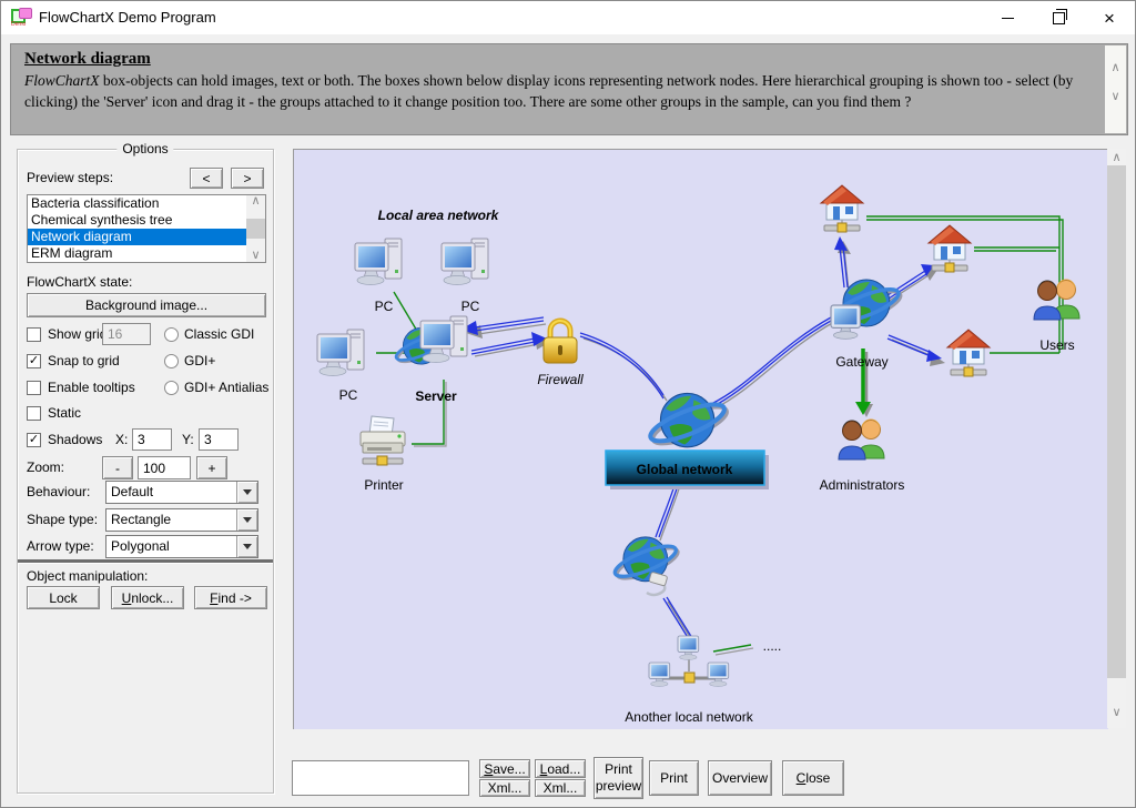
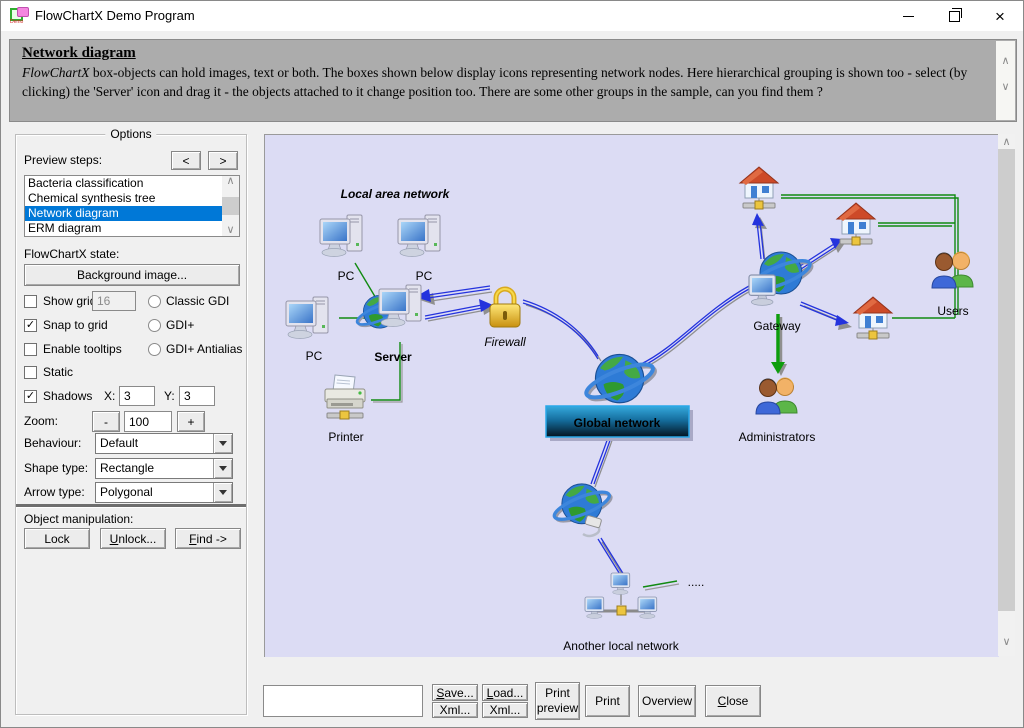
  FlowChartX Demo Program
  ×
  Network diagram
- FlowChartX box-objects can hold images, text or both. The boxes shown below display icons representing network nodes. Here hierarchical grouping is shown too - select (by clicking) the 'Server' icon and drag it - the groups attached to it change position too. There are some other groups in the sample, can you find them ?
+ FlowChartX box-objects can hold images, text or both. The boxes shown below display icons representing network nodes. Here hierarchical grouping is shown too - select (by clicking) the 'Server' icon and drag it - the objects attached to it change position too. There are some other groups in the sample, can you find them ?
  ∧
  ∨
  Options
  Preview steps:
  <
  >
  Bacteria classification
  Chemical synthesis tree
  Network diagram
  ERM diagram
  ∧
  ∨
  FlowChartX state:
  Background image...
  Show gri
  16
  Classic GDI
  ✓
  Snap to grid
  GDI+
  Enable tooltips
  GDI+ Antialias
  Static
  ✓
  Shadows
  X:
  3
  Y:
  3
  Zoom:
  -
  100
  +
  Behaviour:
  Default
  Shape type:
  Rectangle
  Arrow type:
  Polygonal
  Object manipulation:
  Lock
  Unlock...
  Find ->
  Local area network
  PC
  PC
  PC
  Server
  Printer
  Firewall
  Global network
  Gateway
  Users
  Administrators
  Another local network
  .....
  ∧
  ∨
  Save...
  Xml...
  Load...
  Xml...
  Print preview
  Print
  Overview
  Close
